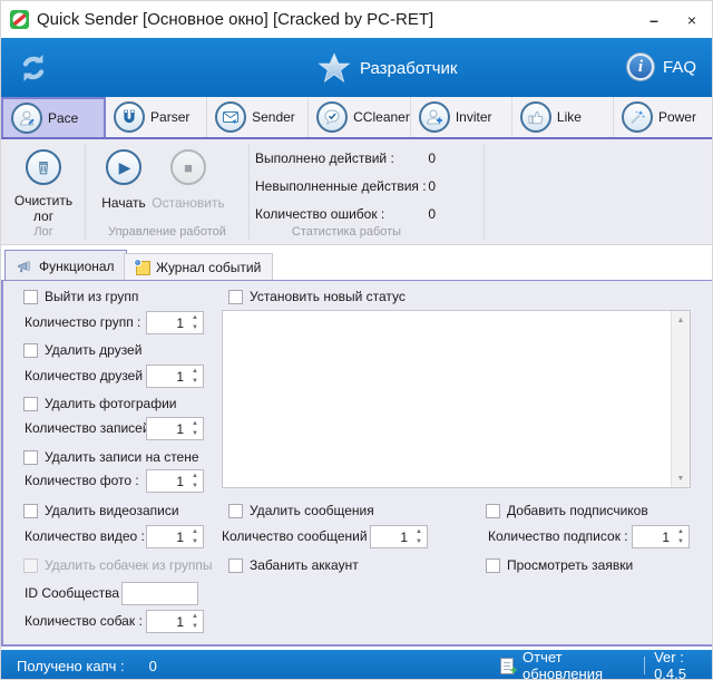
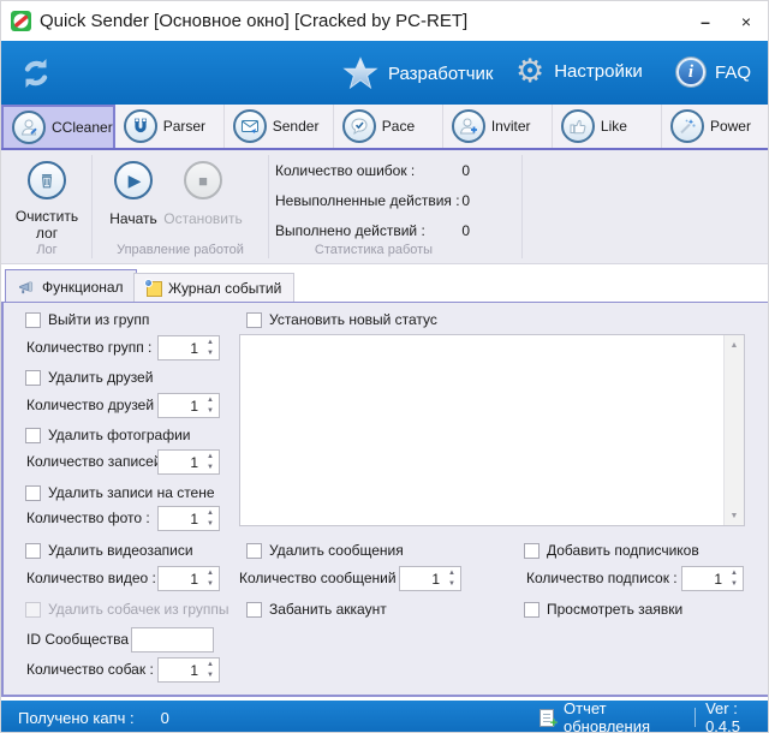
  Quick Sender [Основное окно] [Cracked by PC-RET]
  –
  ×
  Разработчик
+ ⚙
+ Настройки
  i
  FAQ
- Pace
+ CCleaner
  Parser
  Sender
- CCleaner
+ Pace
  Inviter
  Like
  Power
  Очистить лог
  ▶
  Начать
  ■
  Остановить
- Выполнено действий :
+ Количество ошибок :
  0
  Невыполненные действия :
  0
- Количество ошибок :
+ Выполнено действий :
  0
  Лог
  Управление работой
  Статистика работы
  Функционал
  Журнал событий
  Выйти из групп
  Количество групп :
  1
  Удалить друзей
  Количество друзей
  1
  Удалить фотографии
  Количество записе
  1
  Удалить записи на стене
  Количество фото :
  1
  Удалить видеозаписи
  Количество видео :
  1
  Удалить собачек из группы
  ID Сообщества
  Количество собак :
  1
  Установить новый статус
  Удалить сообщения
  Количество сообщений
  1
  Забанить аккаунт
  Добавить подписчиков
  Количество подписок :
  1
  Просмотреть заявки
  Получено капч :
  0
  +
  Отчет обновления
  Ver : 0.4.5
